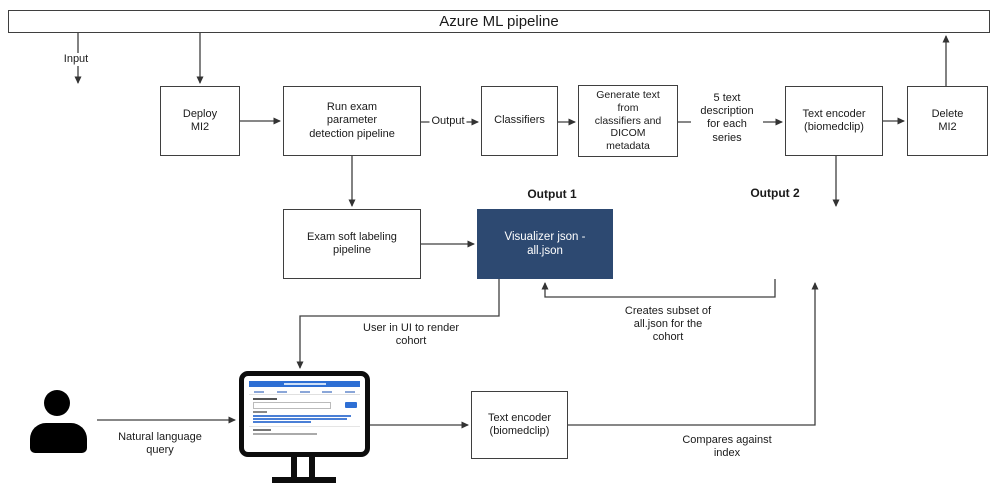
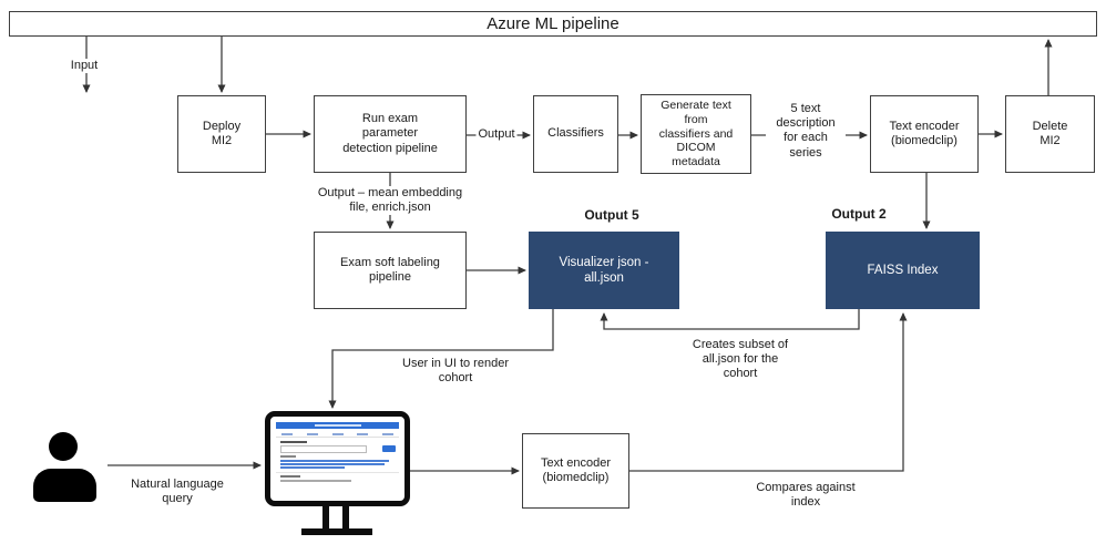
  Azure ML pipeline
  Deploy
  MI2
  Run exam
  parameter
  detection pipeline
  Classifiers
  Generate text
  from
  classifiers and
  DICOM
  metadata
  Text encoder
  (biomedclip)
  Delete
  MI2
  Exam soft labeling
  pipeline
  Visualizer json -
  all.json
+ FAISS Index
  Text encoder
  (biomedclip)
  Input
  Output
+ Output – mean embedding
+ file, enrich.json
  5 text
  description
  for each
  series
- Output 1
+ Output 5
  Output 2
  User in UI to render
  cohort
  Creates subset of
  all.json for the
  cohort
  Natural language
  query
  Compares against
  index
